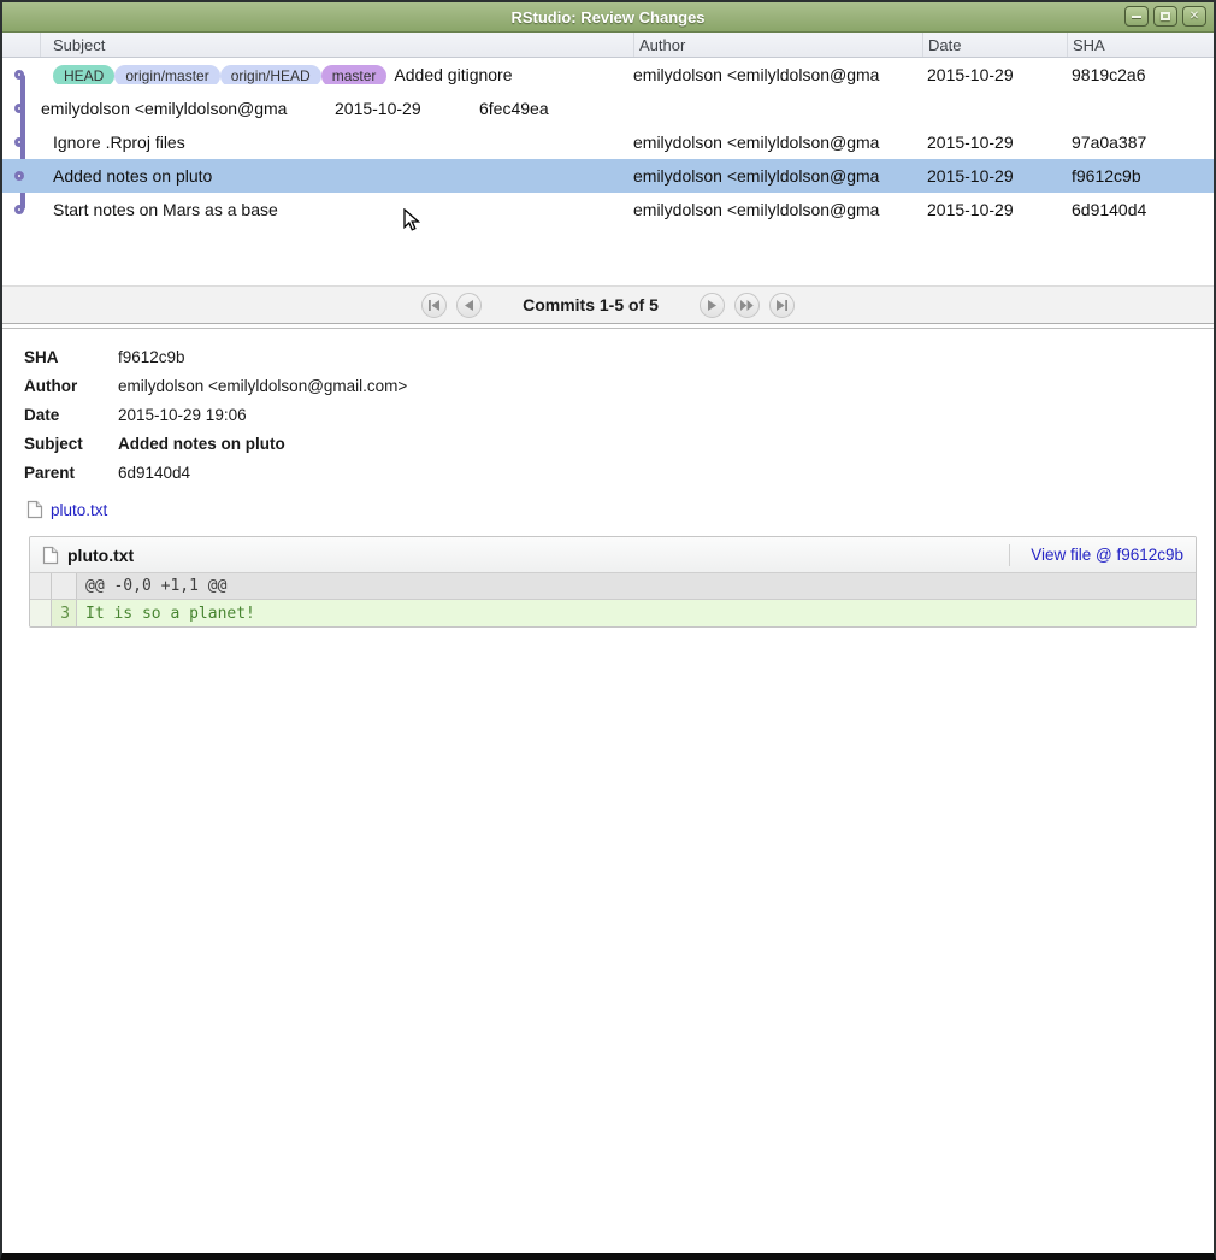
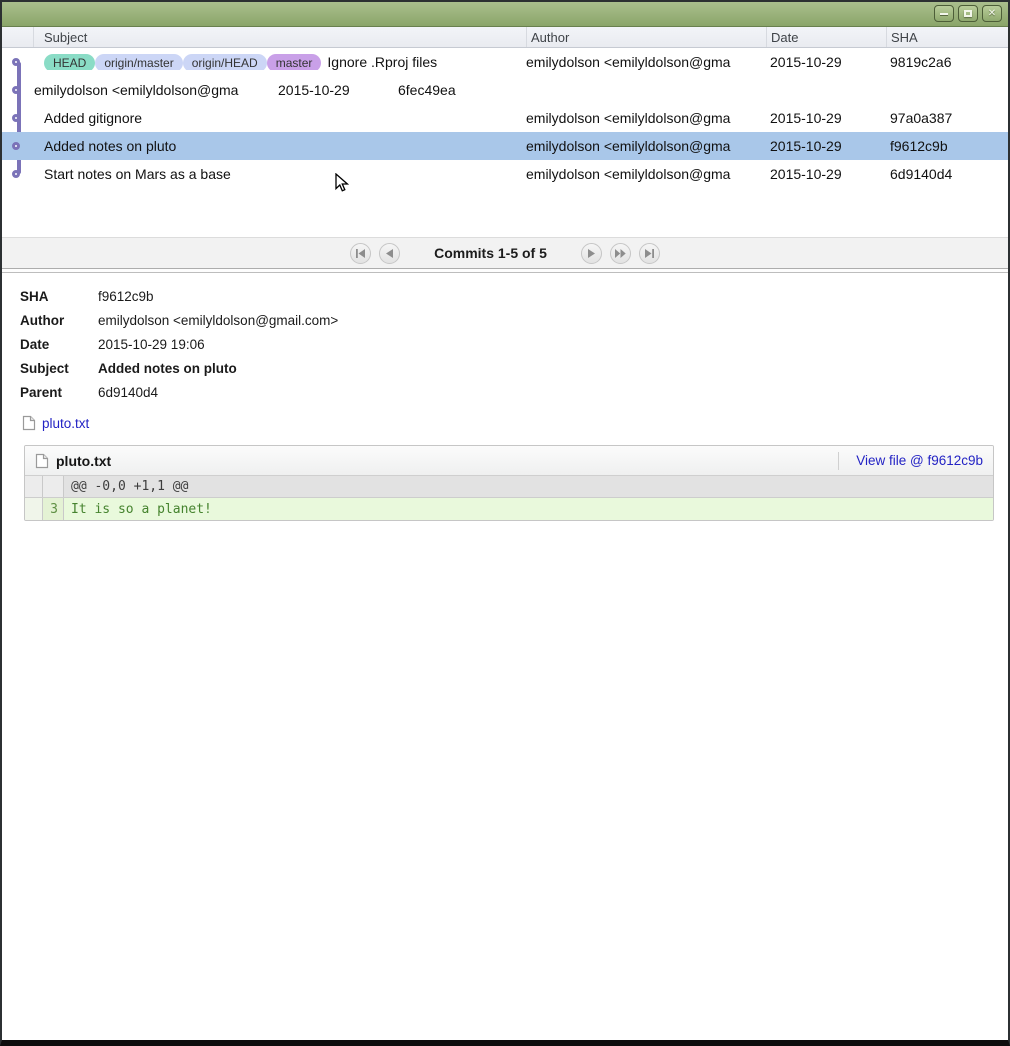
- RStudio: Review Changes
  ✕
  Subject
  Author
  Date
  SHA
  HEAD origin/master origin/HEAD master
- Added gitignore
+ Ignore .Rproj files
  emilydolson <emilyldolson@gma
  2015-10-29
  9819c2a6
  emilydolson <emilyldolson@gma
  2015-10-29
  6fec49ea
- Ignore .Rproj files
+ Added gitignore
  emilydolson <emilyldolson@gma
  2015-10-29
  97a0a387
  Added notes on pluto
  emilydolson <emilyldolson@gma
  2015-10-29
  f9612c9b
  Start notes on Mars as a base
  emilydolson <emilyldolson@gma
  2015-10-29
  6d9140d4
  Commits 1-5 of 5
  SHA
  f9612c9b
  Author
  emilydolson <emilyldolson@gmail.com>
  Date
  2015-10-29 19:06
  Subject
  Added notes on pluto
  Parent
  6d9140d4
  pluto.txt
  pluto.txt
  View file @ f9612c9b
  @@ -0,0 +1,1 @@
  3
  It is so a planet!
